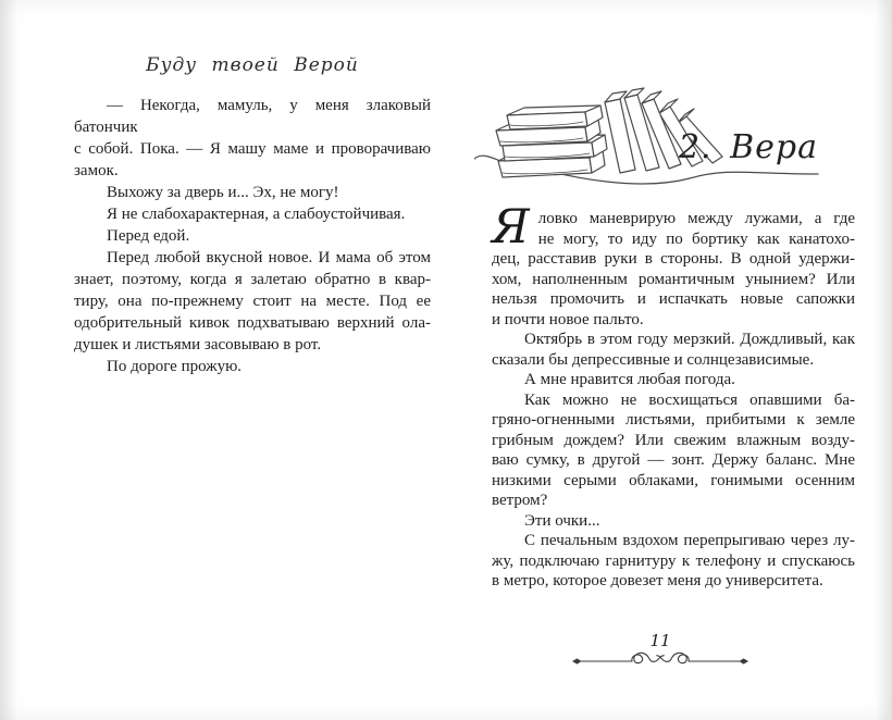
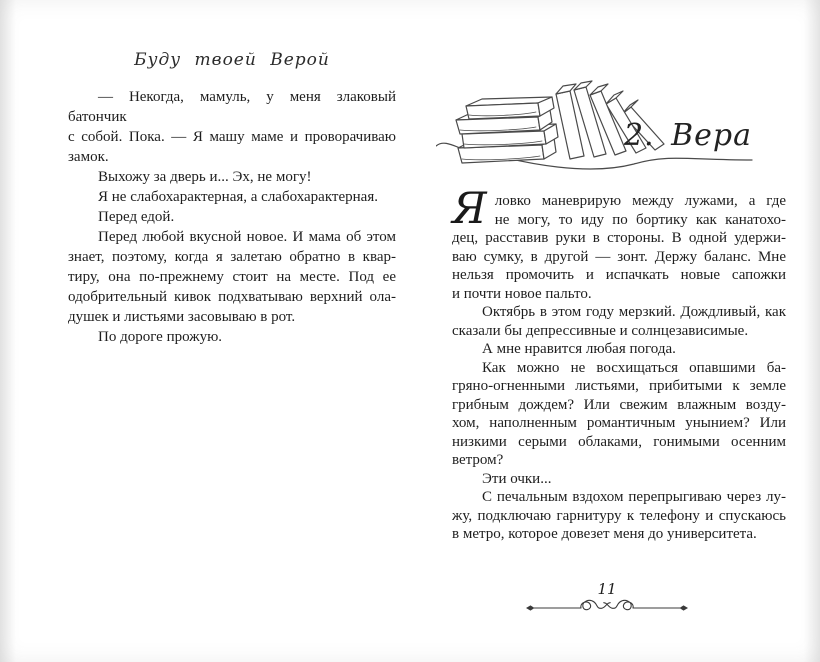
  Буду твоей Верой
  — Некогда, мамуль, у меня злаковый батончик
  с собой. Пока. — Я машу маме и проворачиваю
  замок.
  Выхожу за дверь и... Эх, не могу!
- Я не слабохарактерная, а слабоустойчивая.
+ Я не слабохарактерная, а слабохарактерная.
  Перед едой.
  Перед любой вкусной новое. И мама об этом
  знает, поэтому, когда я залетаю обратно в квар-
  тиру, она по-прежнему стоит на месте. Под ее
  одобрительный кивок подхватываю верхний ола-
  душек и листьями засовываю в рот.
  По дороге прожую.
  2. Вера
  Я
  ловко маневрирую между лужами, а где
  не могу, то иду по бортику как канатохо-
  дец, расставив руки в стороны. В одной удержи-
- хом, наполненным романтичным унынием? Или
+ ваю сумку, в другой — зонт. Держу баланс. Мне
  нельзя промочить и испачкать новые сапожки
  и почти новое пальто.
  Октябрь в этом году мерзкий. Дождливый, как
  сказали бы депрессивные и солнцезависимые.
  А мне нравится любая погода.
  Как можно не восхищаться опавшими ба-
  гряно-огненными листьями, прибитыми к земле
  грибным дождем? Или свежим влажным возду-
- ваю сумку, в другой — зонт. Держу баланс. Мне
+ хом, наполненным романтичным унынием? Или
  низкими серыми облаками, гонимыми осенним
  ветром?
  Эти очки...
  С печальным вздохом перепрыгиваю через лу-
  жу, подключаю гарнитуру к телефону и спускаюсь
  в метро, которое довезет меня до университета.
  11
